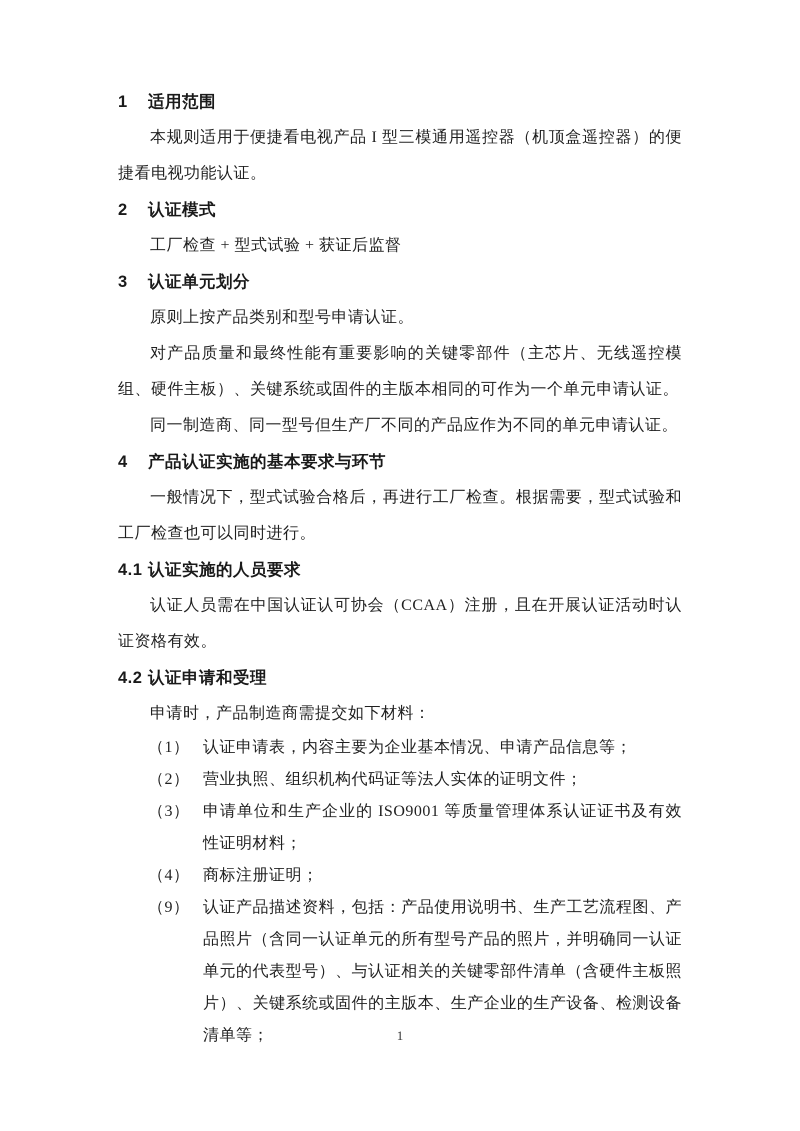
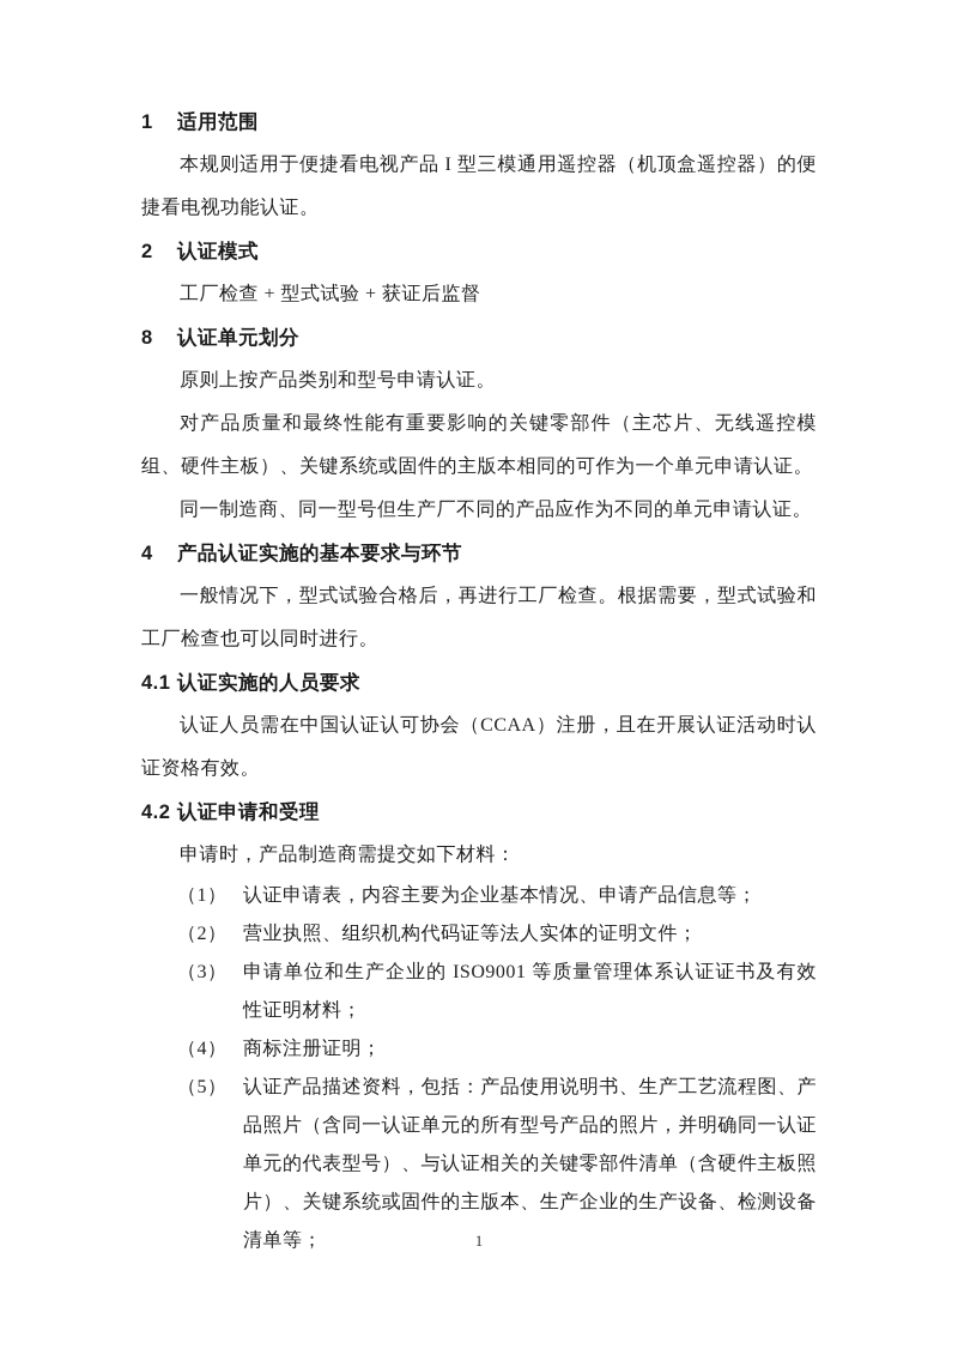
  1
  适用范围
  本规则适用于便捷看电视产品 I 型三模通用遥控器（机顶盒遥控器）的便捷看电视功能认证。
  2
  认证模式
  工厂检查 + 型式试验 + 获证后监督
- 3
+ 8
  认证单元划分
  原则上按产品类别和型号申请认证。
  对产品质量和最终性能有重要影响的关键零部件（主芯片、无线遥控模组、硬件主板）、关键系统或固件的主版本相同的可作为一个单元申请认证。
  同一制造商、同一型号但生产厂不同的产品应作为不同的单元申请认证。
  4
  产品认证实施的基本要求与环节
  一般情况下，型式试验合格后，再进行工厂检查。根据需要，型式试验和工厂检查也可以同时进行。
  4.1
  认证实施的人员要求
  认证人员需在中国认证认可协会（CCAA）注册，且在开展认证活动时认证资格有效。
  4.2
  认证申请和受理
  申请时，产品制造商需提交如下材料：
  （1）
  认证申请表，内容主要为企业基本情况、申请产品信息等；
  （2）
  营业执照、组织机构代码证等法人实体的证明文件；
  （3）
  申请单位和生产企业的 ISO9001 等质量管理体系认证证书及有效性证明材料；
  （4）
  商标注册证明；
- （9）
+ （5）
  认证产品描述资料，包括：产品使用说明书、生产工艺流程图、产品照片（含同一认证单元的所有型号产品的照片，并明确同一认证单元的代表型号）、与认证相关的关键零部件清单（含硬件主板照片）、关键系统或固件的主版本、生产企业的生产设备、检测设备清单等；
  1
